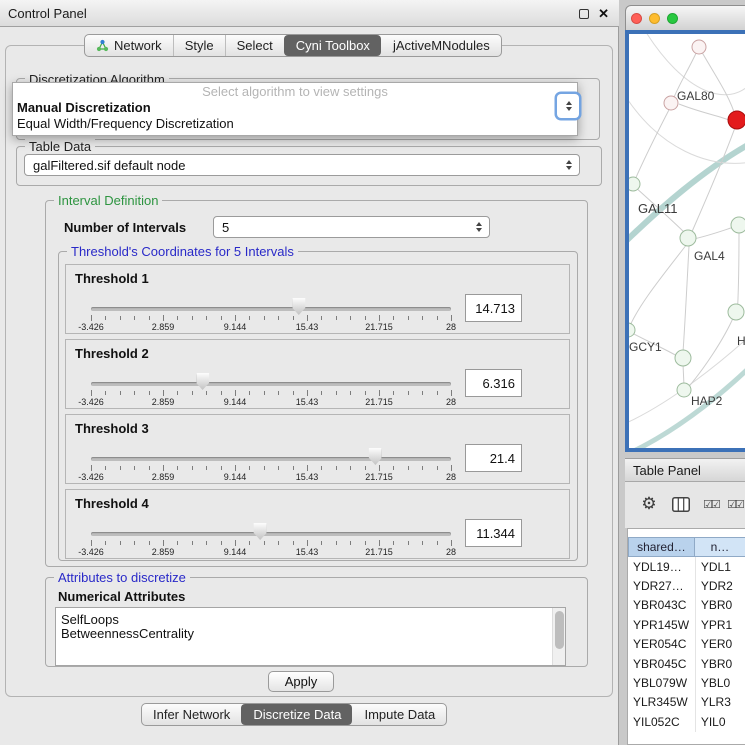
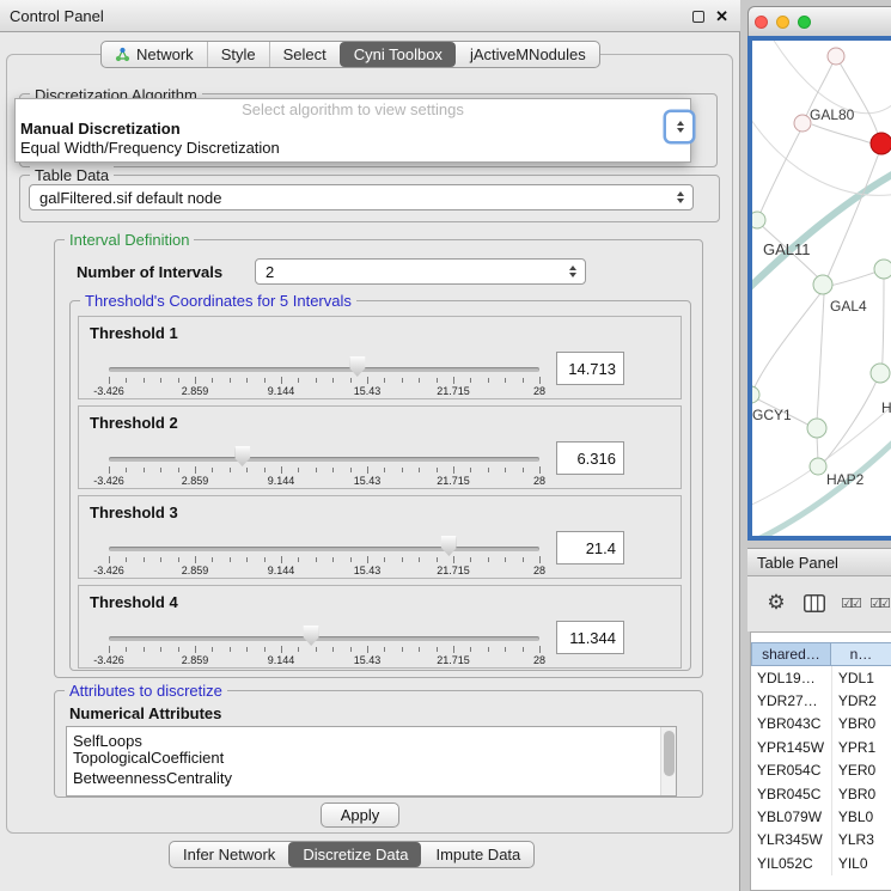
  Control Panel
  ✕
  Network
  Style
  Select
  Cyni Toolbox
  jActiveMNodules
  Discretization Algorithm
  Select algorithm to view settings
  Manual Discretization
  Equal Width/Frequency Discretization
  Table Data
  galFiltered.sif default node
  Interval Definition
  Number of Intervals
- 5
+ 2
  Threshold's Coordinates for 5 Intervals
  Threshold 1
  -3.426
  2.859
  9.144
  15.43
  21.715
  28
  14.713
  Threshold 2
  -3.426
  2.859
  9.144
  15.43
  21.715
  28
  6.316
  Threshold 3
  -3.426
  2.859
  9.144
  15.43
  21.715
  28
  21.4
  Threshold 4
  -3.426
  2.859
  9.144
  15.43
  21.715
  28
  11.344
  Attributes to discretize
  Numerical Attributes
  SelfLoops
+ TopologicalCoefficient
  BetweennessCentrality
  Apply
  Infer Network
  Discretize Data
  Impute Data
  GAL80
  GAL11
  GAL4
  GCY1
  HAP2
  H
  Table Panel
  ⚙
  ☑☑
  ☑☑
  shared…
  n…
  YDL19…
  YDL1
  YDR27…
  YDR2
  YBR043C
  YBR0
  YPR145W
  YPR1
  YER054C
  YER0
  YBR045C
  YBR0
  YBL079W
  YBL0
  YLR345W
  YLR3
  YIL052C
  YIL0
